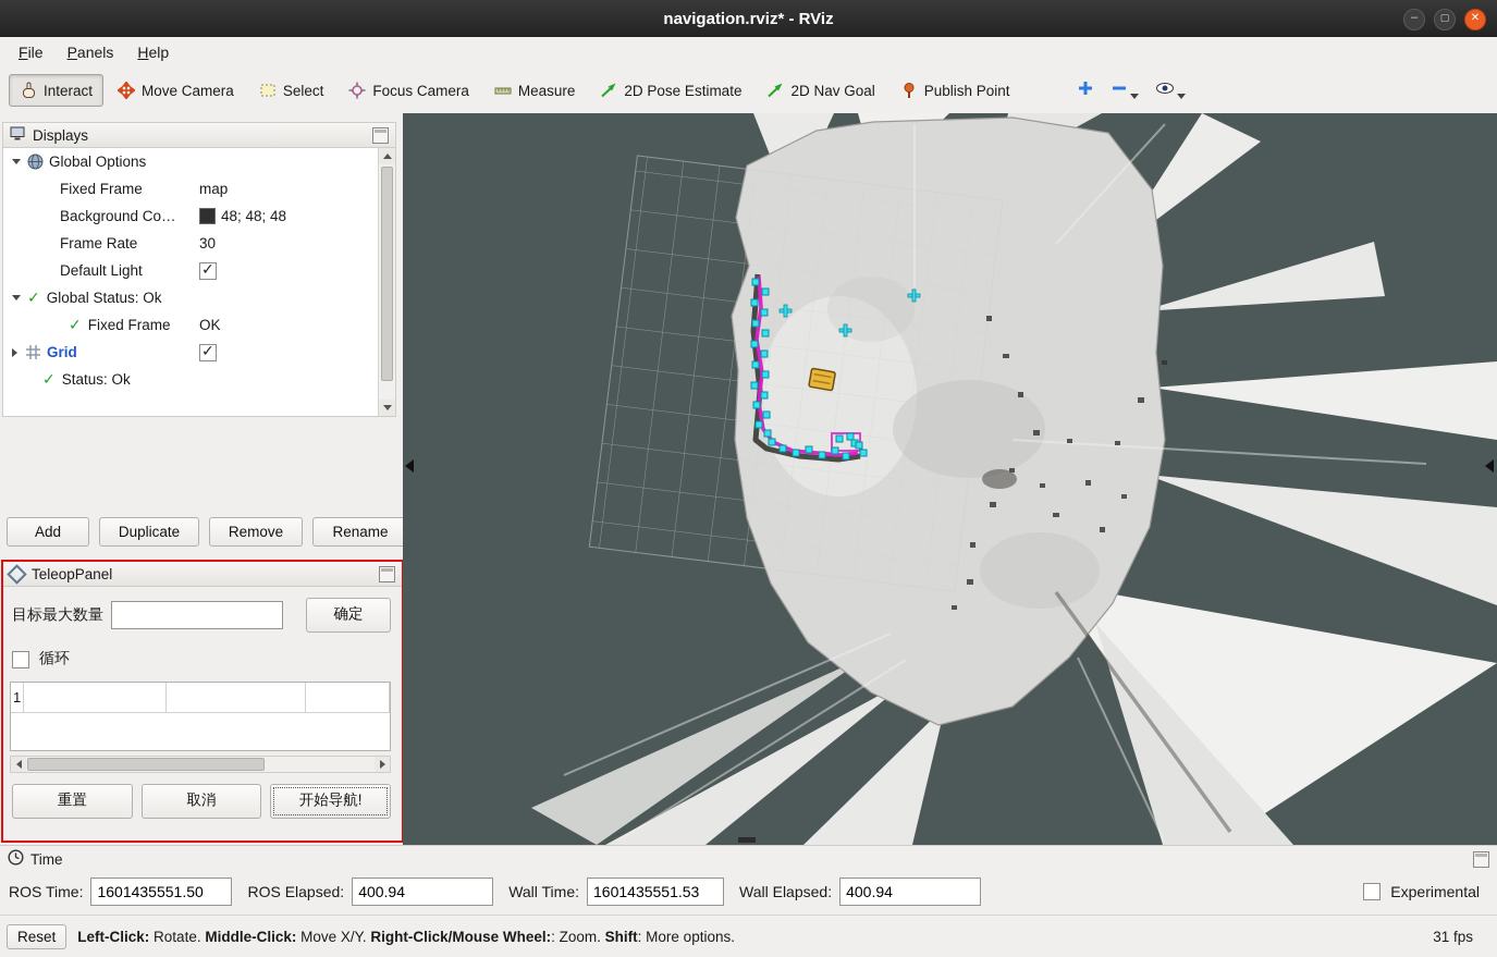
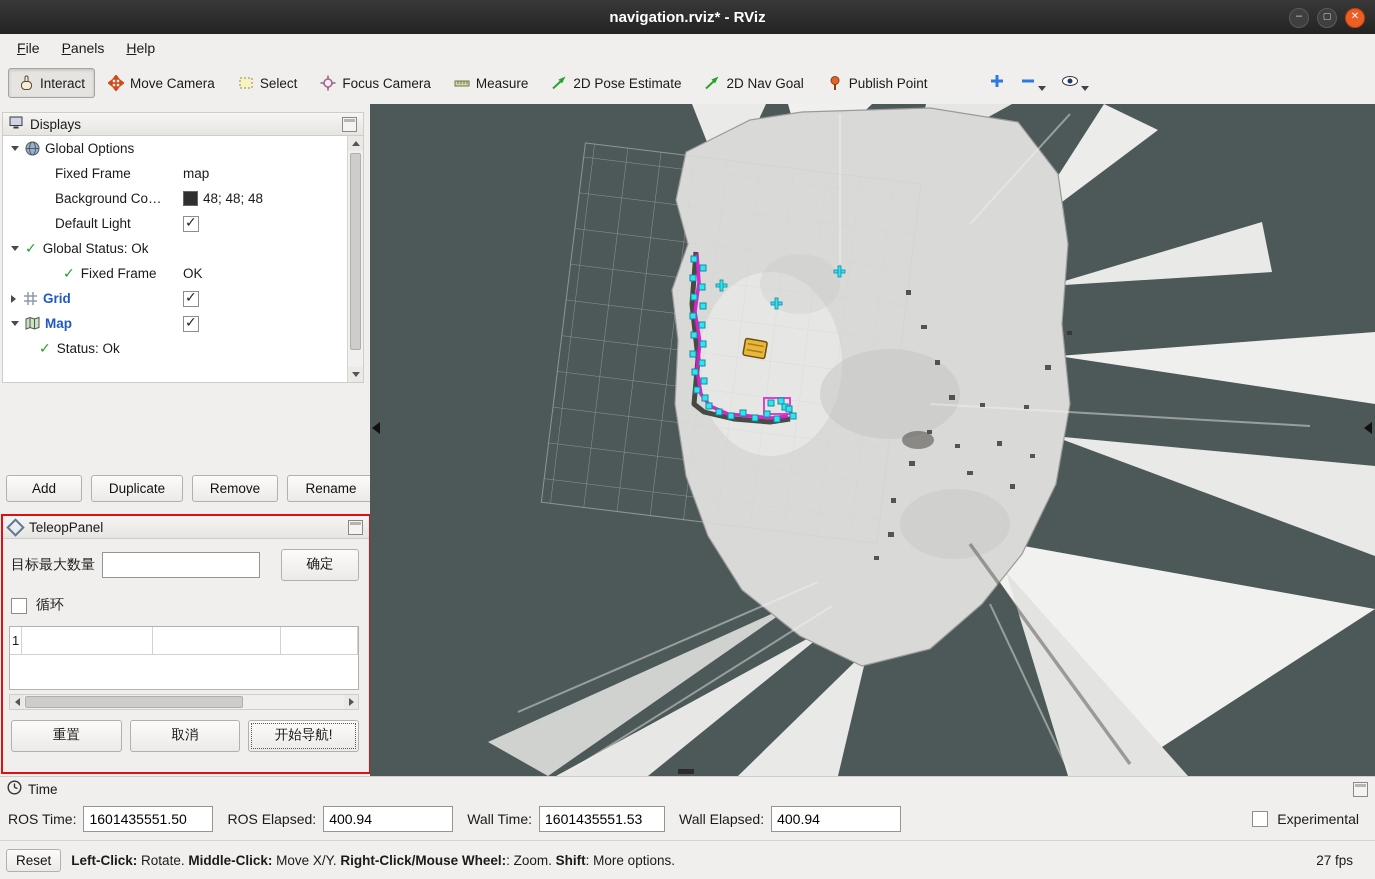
  navigation.rviz* - RViz
  File
  Panels
  Help
  Interact
  Move Camera
  Select
  Focus Camera
  Measure
  2D Pose Estimate
  2D Nav Goal
  Publish Point
  Displays
  Global Options
  Fixed Frame
  map
  Background Co…
  48; 48; 48
- Frame Rate
- 30
  Default Light
  Global Status: Ok
  Fixed Frame
  OK
  Grid
+ Map
  Status: Ok
  Add
  Duplicate
  Remove
  Rename
  TeleopPanel
  目标最大数量
  确定
  循环
  1
  重置
  取消
  开始导航!
  Time
  ROS Time:
  1601435551.50
  ROS Elapsed:
  400.94
  Wall Time:
  1601435551.53
  Wall Elapsed:
  400.94
  Experimental
  Reset
  Left-Click: Rotate. Middle-Click: Move X/Y. Right-Click/Mouse Wheel:: Zoom. Shift: More options.
- 31 fps
+ 27 fps
